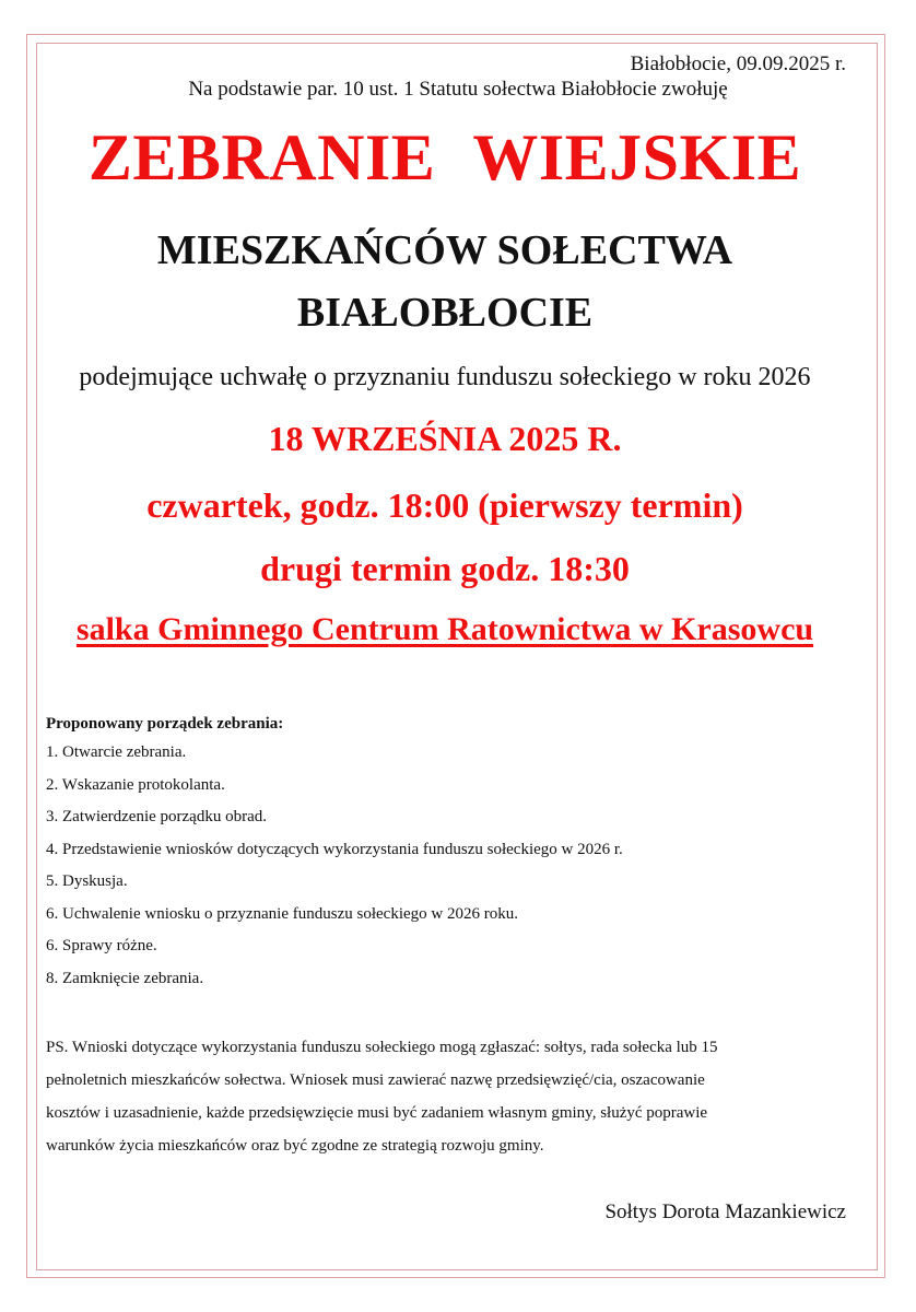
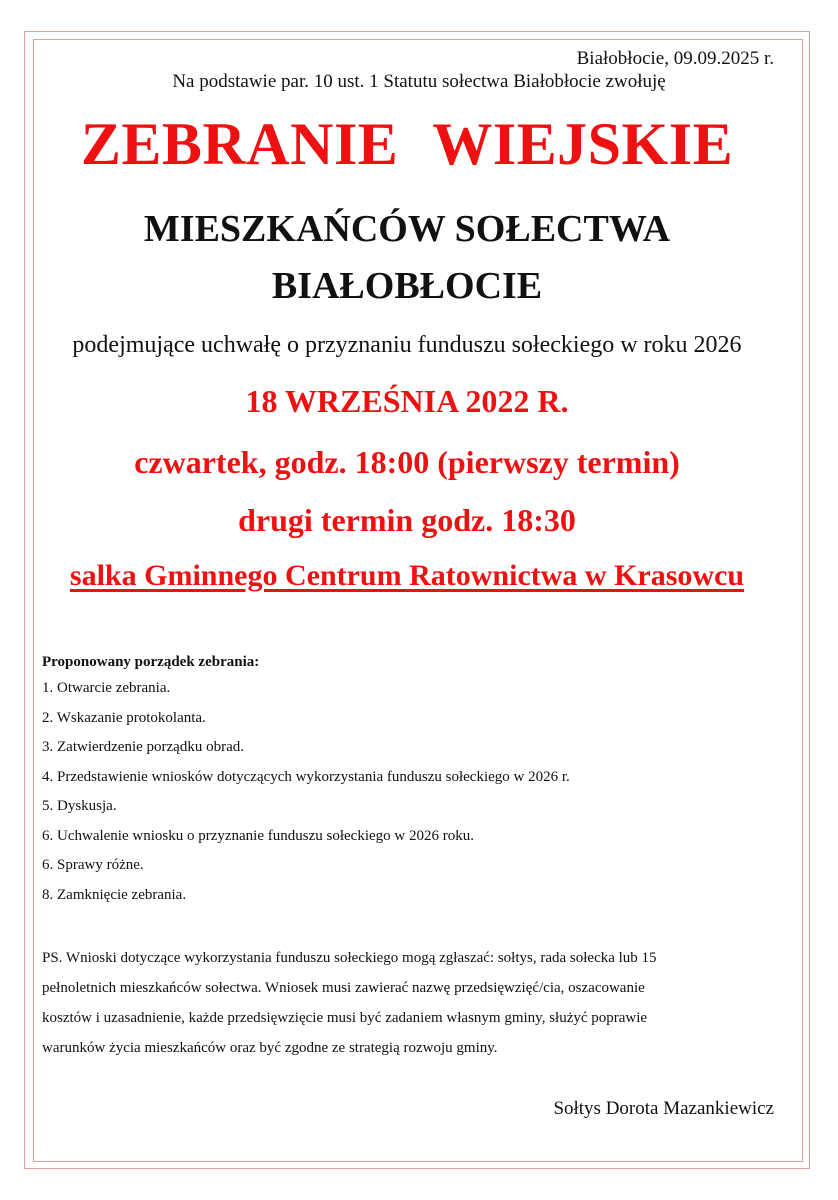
  Białobłocie, 09.09.2025 r.
  Na podstawie par. 10 ust. 1 Statutu sołectwa Białobłocie zwołuję
  ZEBRANIE WIEJSKIE
  MIESZKAŃCÓW SOŁECTWA
  BIAŁOBŁOCIE
  podejmujące uchwałę o przyznaniu funduszu sołeckiego w roku 2026
- 18 WRZEŚNIA 2025 R.
+ 18 WRZEŚNIA 2022 R.
  czwartek, godz. 18:00 (pierwszy termin)
  drugi termin godz. 18:30
  salka Gminnego Centrum Ratownictwa w Krasowcu
  Proponowany porządek zebrania:
  1. Otwarcie zebrania.
  2. Wskazanie protokolanta.
  3. Zatwierdzenie porządku obrad.
  4. Przedstawienie wniosków dotyczących wykorzystania funduszu sołeckiego w 2026 r.
  5. Dyskusja.
  6. Uchwalenie wniosku o przyznanie funduszu sołeckiego w 2026 roku.
  6. Sprawy różne.
  8. Zamknięcie zebrania.
  PS. Wnioski dotyczące wykorzystania funduszu sołeckiego mogą zgłaszać: sołtys, rada sołecka lub 15
  pełnoletnich mieszkańców sołectwa. Wniosek musi zawierać nazwę przedsięwzięć/cia, oszacowanie
  kosztów i uzasadnienie, każde przedsięwzięcie musi być zadaniem własnym gminy, służyć poprawie
  warunków życia mieszkańców oraz być zgodne ze strategią rozwoju gminy.
  Sołtys Dorota Mazankiewicz
